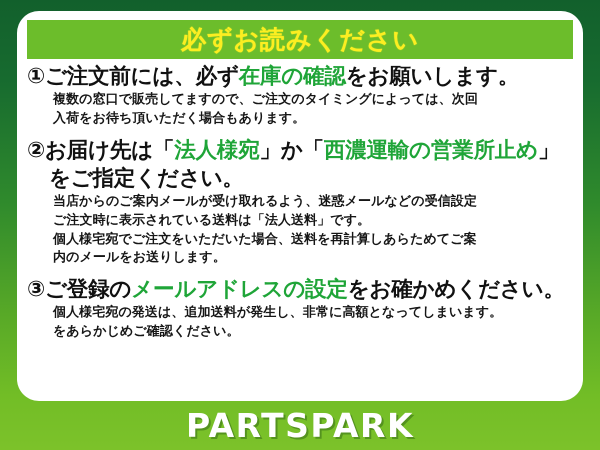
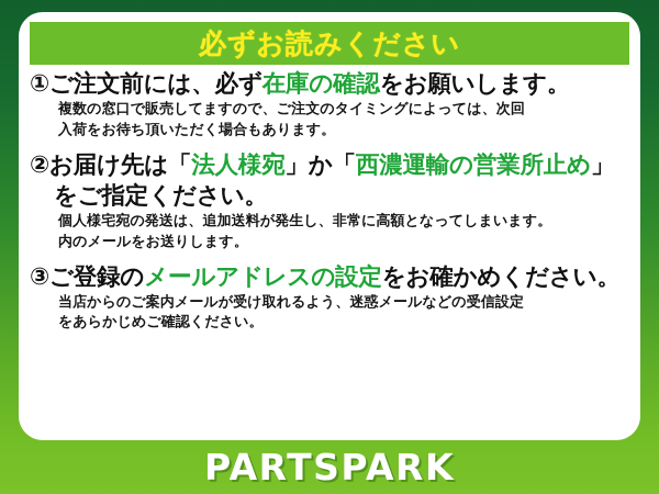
  必ずお読みください
  ①ご注文前には、必ず在庫の確認をお願いします。
  複数の窓口で販売してますので、ご注文のタイミングによっては、次回
  入荷をお待ち頂いただく場合もあります。
  ②お届け先は「法人様宛」か「西濃運輸の営業所止め」
  をご指定ください。
- 当店からのご案内メールが受け取れるよう、迷惑メールなどの受信設定
+ 個人様宅宛の発送は、追加送料が発生し、非常に高額となってしまいます。
- ご注文時に表示されている送料は「法人送料」です。
- 個人様宅宛でご注文をいただいた場合、送料を再計算しあらためてご案
  内のメールをお送りします。
  ③ご登録のメールアドレスの設定をお確かめください。
- 個人様宅宛の発送は、追加送料が発生し、非常に高額となってしまいます。
+ 当店からのご案内メールが受け取れるよう、迷惑メールなどの受信設定
  をあらかじめご確認ください。
  PARTSPARK
